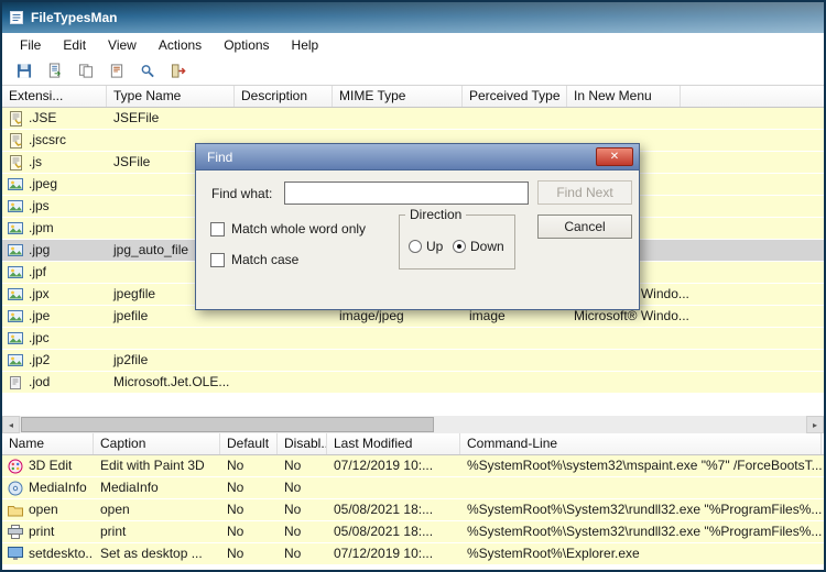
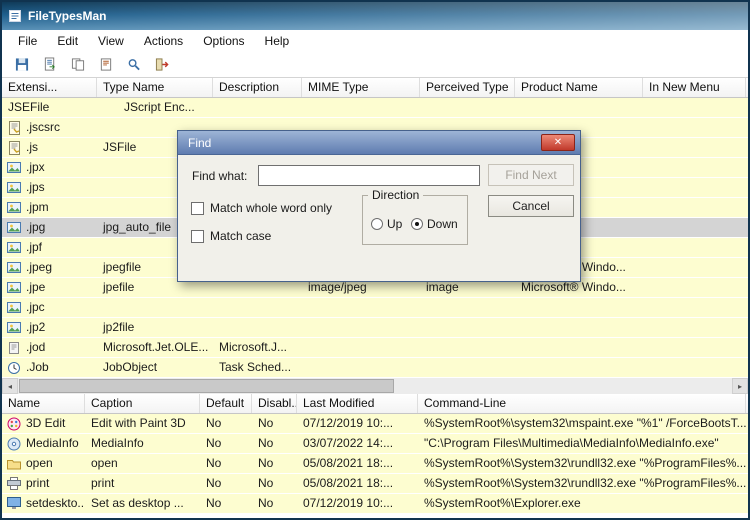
  FileTypesMan
  File
  Edit
  View
  Actions
  Options
  Help
  Extensi...
  Type Name
  Description
  MIME Type
  Perceived Type
+ Product Name
  In New Menu
- .JSE
  JSEFile
+ JScript Enc...
  .jscsrc
  .js
  JSFile
- .jpeg
+ .jpx
  .jps
  .jpm
  .jpg
  jpg_auto_file
  .jpf
- .jpx
+ .jpeg
  jpegfile
  .jpe
  jpefile
  image/jpeg
  image
  Microsoft® Windo...
  .jpc
  .jp2
  jp2file
  .jod
  Microsoft.Jet.OLE...
+ Microsoft.J...
+ .Job
+ JobObject
+ Task Sched...
  ◂
  ▸
  Name
  Caption
  Default
  Disabl..
  Last Modified
  Command-Line
  3D Edit
  Edit with Paint 3D
  No
  No
  07/12/2019 10:...
- %SystemRoot%\system32\mspaint.exe "%7" /ForceBootsT...
+ %SystemRoot%\system32\mspaint.exe "%1" /ForceBootsT...
  MediaInfo
  MediaInfo
  No
  No
+ 03/07/2022 14:...
+ "C:\Program Files\Multimedia\MediaInfo\MediaInfo.exe"
  open
  open
  No
  No
  05/08/2021 18:...
  %SystemRoot%\System32\rundll32.exe "%ProgramFiles%...
  print
  print
  No
  No
  05/08/2021 18:...
  %SystemRoot%\System32\rundll32.exe "%ProgramFiles%...
  setdeskto..
  Set as desktop ...
  No
  No
  07/12/2019 10:...
  %SystemRoot%\Explorer.exe
  Find
  ✕
  Find what:
  Find Next
  Cancel
  Match whole word only
  Match case
  Direction
  Up
  Down
